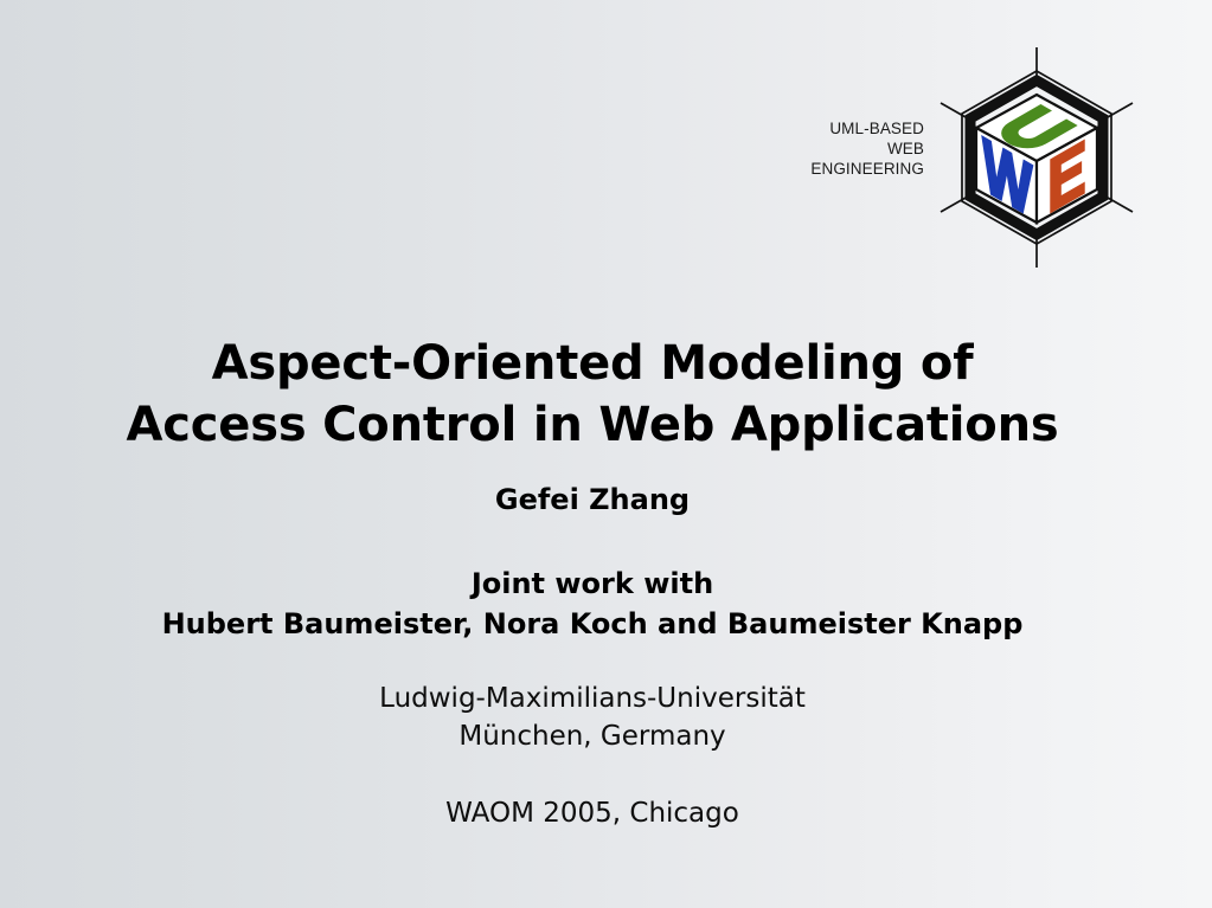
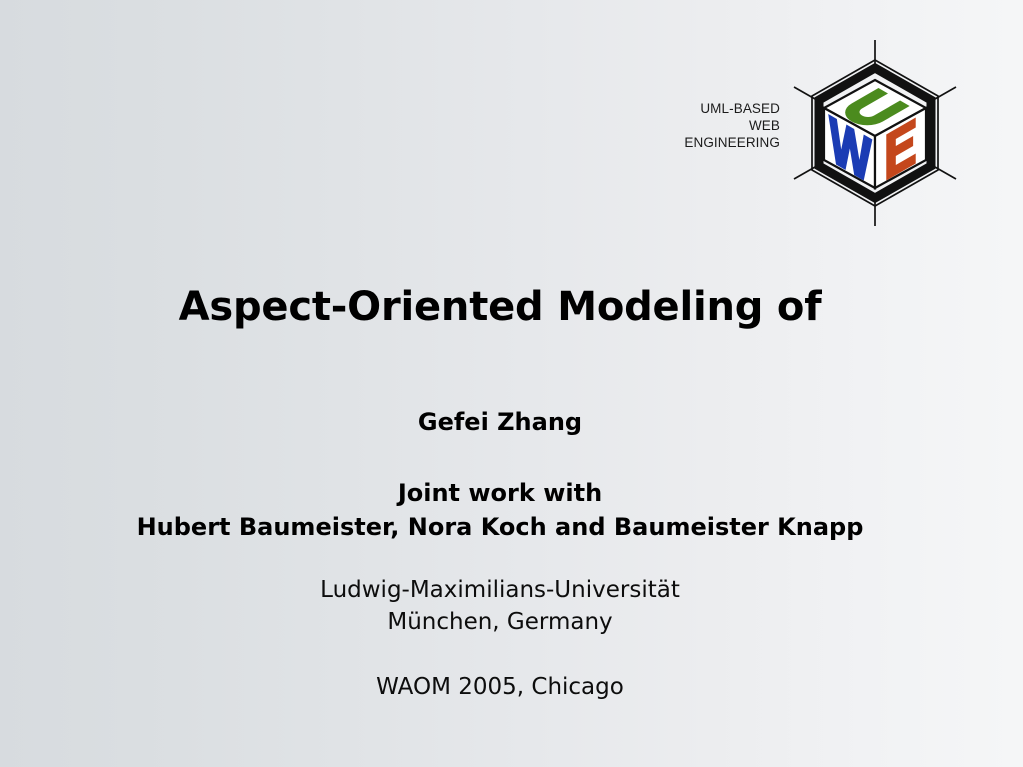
  UML-BASED
  WEB
  ENGINEERING
  Aspect-Oriented Modeling of
- Access Control in Web Applications
  Gefei Zhang
  Joint work with
  Hubert Baumeister, Nora Koch and Baumeister Knapp
  Ludwig-Maximilians-Universität
  München, Germany
  WAOM 2005, Chicago
